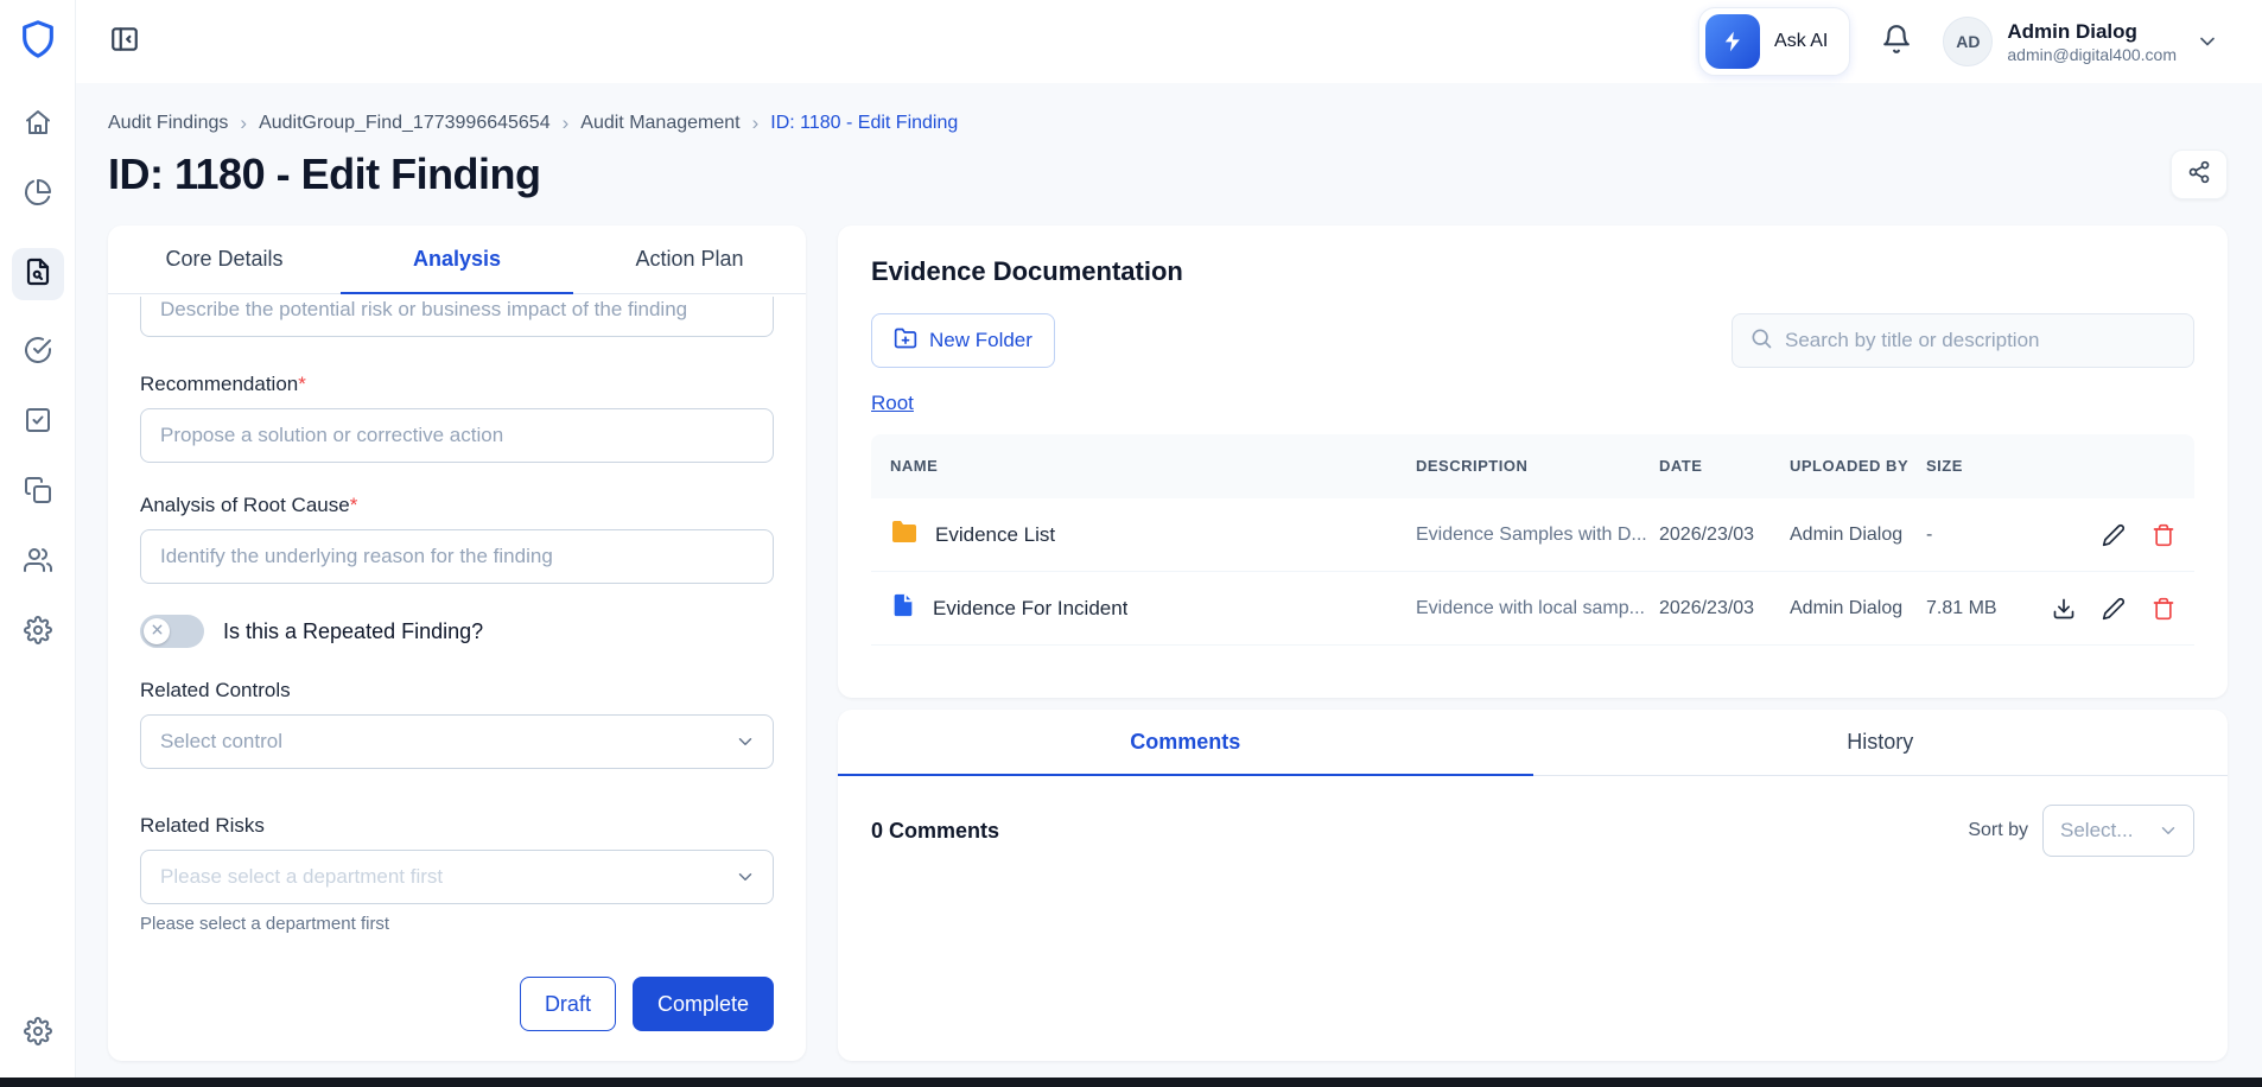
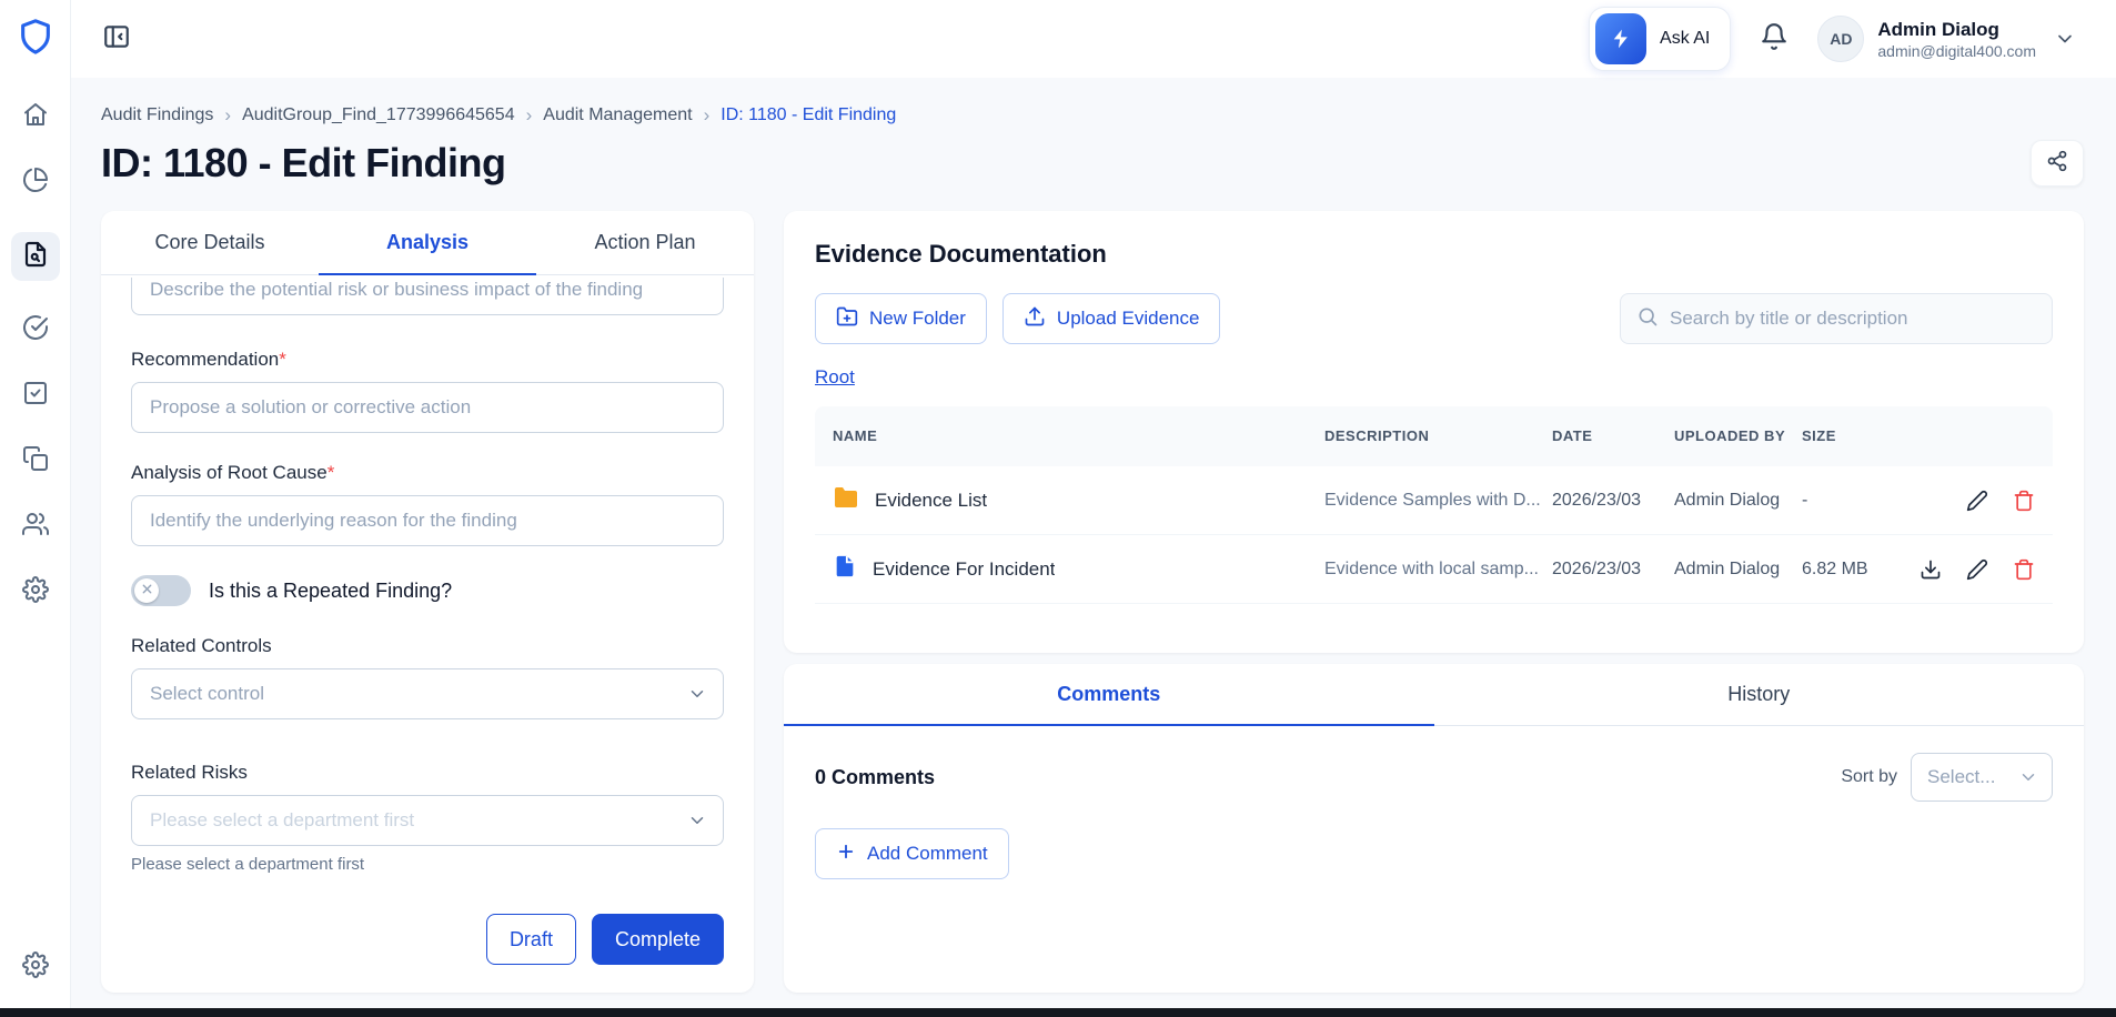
  Ask AI
  AD
  Admin Dialog
  admin@digital400.com
  Audit Findings
  ›
  AuditGroup_Find_1773996645654
  ›
  Audit Management
  ›
  ID: 1180 - Edit Finding
  ID: 1180 - Edit Finding
  Core Details
  Analysis
  Action Plan
  Describe the potential risk or business impact of the finding
  Recommendation*
  Propose a solution or corrective action
  Analysis of Root Cause*
  Identify the underlying reason for the finding
  Is this a Repeated Finding?
  Related Controls
  Select control
  Related Risks
  Please select a department first
  Please select a department first
  Draft
  Complete
  Evidence Documentation
  New Folder
+ Upload Evidence
  Search by title or description
  Root
  NAME
  DESCRIPTION
  DATE
  UPLOADED BY
  SIZE
  Evidence List
  Evidence Samples with D...
  2026/23/03
  Admin Dialog
  -
  Evidence For Incident
  Evidence with local samp...
  2026/23/03
  Admin Dialog
- 7.81 MB
+ 6.82 MB
  Comments
  History
  0 Comments
  Sort by
  Select...
+ Add Comment
